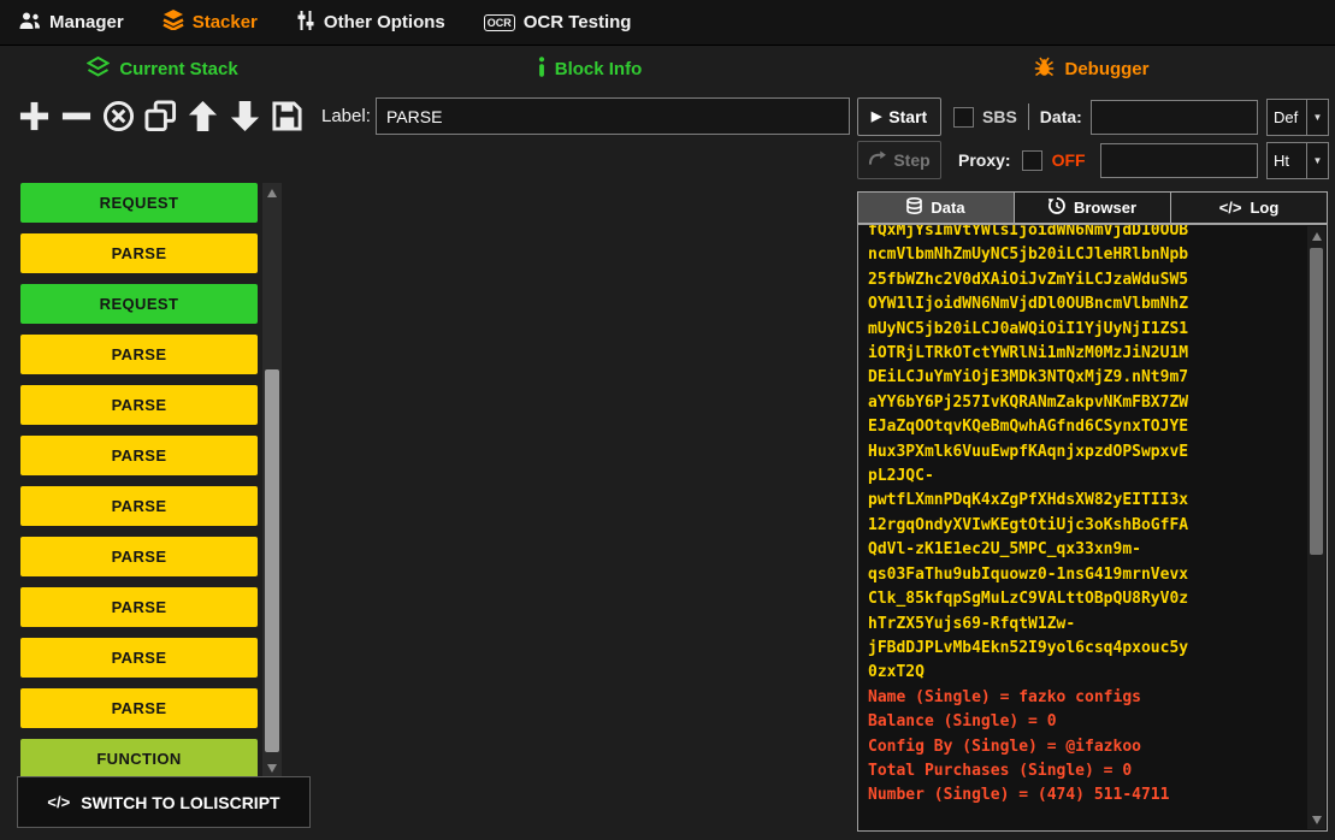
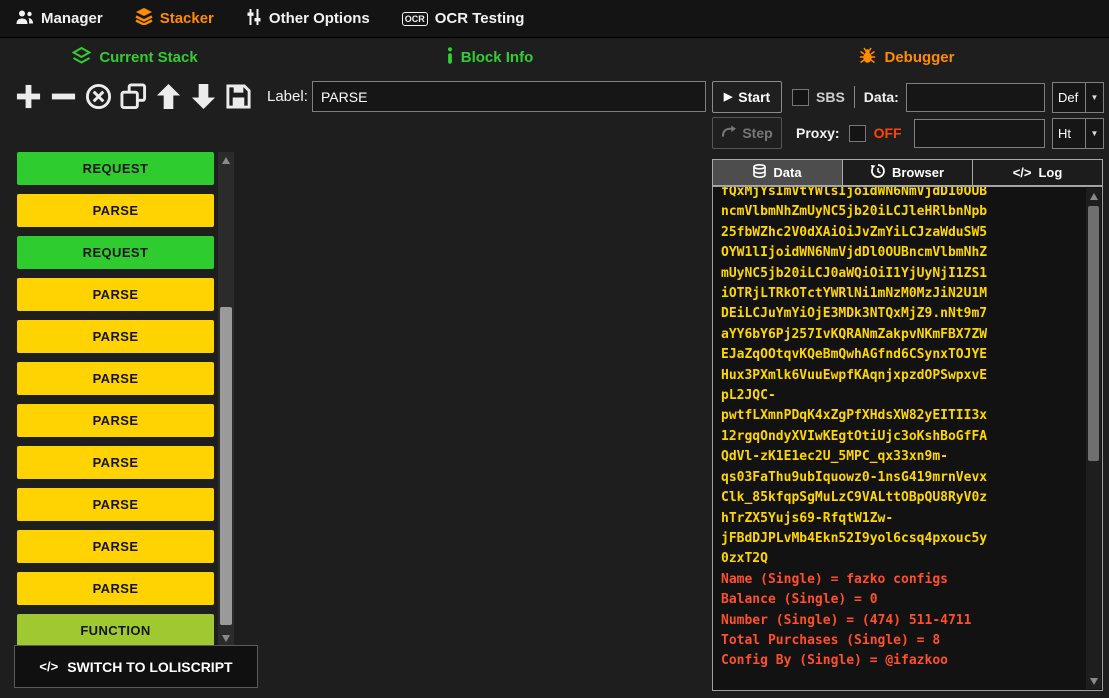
  Manager
  Stacker
  Other Options
  OCR
  OCR Testing
  Current Stack
  Block Info
  Debugger
  Label:
  PARSE
  ▶
  Start
  SBS
  Data:
  Def
  ▼
  Step
  Proxy:
  OFF
  Ht
  ▼
  Data
  Browser
  </>
  Log
  fQxMjYsImVtYWlsIjoidWN6NmVjdD10OUB
  ncmVlbmNhZmUyNC5jb20iLCJleHRlbnNpb
  25fbWZhc2V0dXAiOiJvZmYiLCJzaWduSW5
  OYW1lIjoidWN6NmVjdDl0OUBncmVlbmNhZ
  mUyNC5jb20iLCJ0aWQiOiI1YjUyNjI1ZS1
  iOTRjLTRkOTctYWRlNi1mNzM0MzJiN2U1M
  DEiLCJuYmYiOjE3MDk3NTQxMjZ9.nNt9m7
  aYY6bY6Pj257IvKQRANmZakpvNKmFBX7ZW
  EJaZqOOtqvKQeBmQwhAGfnd6CSynxTOJYE
  Hux3PXmlk6VuuEwpfKAqnjxpzdOPSwpxvE
  pL2JQC-
  pwtfLXmnPDqK4xZgPfXHdsXW82yEITII3x
  12rgqOndyXVIwKEgtOtiUjc3oKshBoGfFA
  QdVl-zK1E1ec2U_5MPC_qx33xn9m-
  qs03FaThu9ubIquowz0-1nsG419mrnVevx
  Clk_85kfqpSgMuLzC9VALttOBpQU8RyV0z
  hTrZX5Yujs69-RfqtW1Zw-
  jFBdDJPLvMb4Ekn52I9yol6csq4pxouc5y
  0zxT2Q
  Name (Single) = fazko configs
  Balance (Single) = 0
- Config By (Single) = @ifazkoo
+ Number (Single) = (474) 511-4711
- Total Purchases (Single) = 0
+ Total Purchases (Single) = 8
- Number (Single) = (474) 511-4711
+ Config By (Single) = @ifazkoo
  REQUEST
  PARSE
  REQUEST
  PARSE
  PARSE
  PARSE
  PARSE
  PARSE
  PARSE
  PARSE
  PARSE
  FUNCTION
  </>
  SWITCH TO LOLISCRIPT
